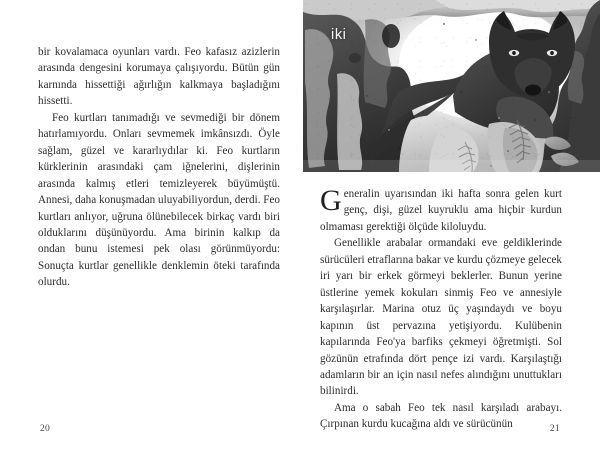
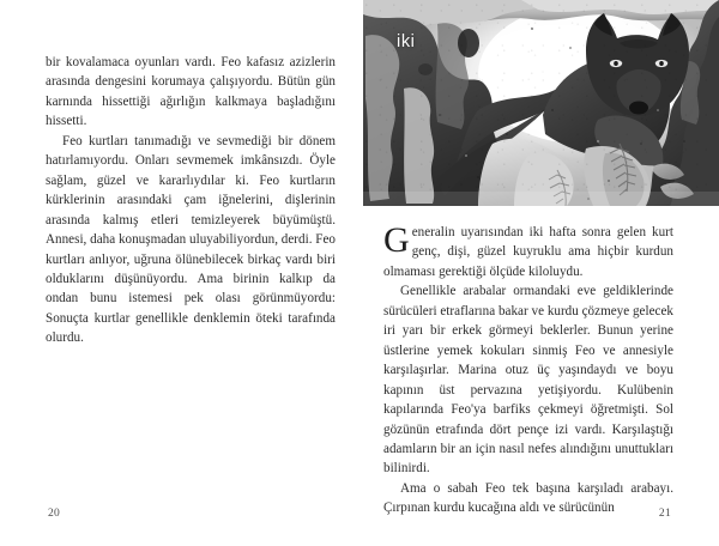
  bir kovalamaca oyunları vardı. Feo kafasız azizlerin arasında dengesini korumaya çalışıyordu. Bütün gün karnında hissettiği ağırlığın kalkmaya başladığını hissetti.
  Feo kurtları tanımadığı ve sevmediği bir dönem hatırlamıyordu. Onları sevmemek imkânsızdı. Öyle sağlam, güzel ve kararlıydılar ki. Feo kurtların kürklerinin arasındaki çam iğnelerini, dişlerinin arasında kalmış etleri temizleyerek büyümüştü. Annesi, daha konuşmadan uluyabiliyordun, derdi. Feo kurtları anlıyor, uğruna ölünebilecek birkaç vardı biri olduklarını düşünüyordu. Ama birinin kalkıp da ondan bunu istemesi pek olası görünmüyordu: Sonuçta kurtlar genellikle denklemin öteki tarafında olurdu.
  20
  iki
  G
  eneralin uyarısından iki hafta sonra gelen kurt genç, dişi, güzel kuyruklu ama hiçbir kurdun olmaması gerektiği ölçüde kiloluydu.
  Genellikle arabalar ormandaki eve geldiklerinde sürücüleri etraflarına bakar ve kurdu çözmeye gelecek iri yarı bir erkek görmeyi beklerler. Bunun yerine üstlerine yemek kokuları sinmiş Feo ve annesiyle karşılaşırlar. Marina otuz üç yaşındaydı ve boyu kapının üst pervazına yetişiyordu. Kulübenin kapılarında Feo'ya barfiks çekmeyi öğretmişti. Sol gözünün etrafında dört pençe izi vardı. Karşılaştığı adamların bir an için nasıl nefes alındığını unuttukları bilinirdi.
- Ama o sabah Feo tek nasıl karşıladı arabayı. Çırpınan kurdu kucağına aldı ve sürücünün
+ Ama o sabah Feo tek başına karşıladı arabayı. Çırpınan kurdu kucağına aldı ve sürücünün
  21
